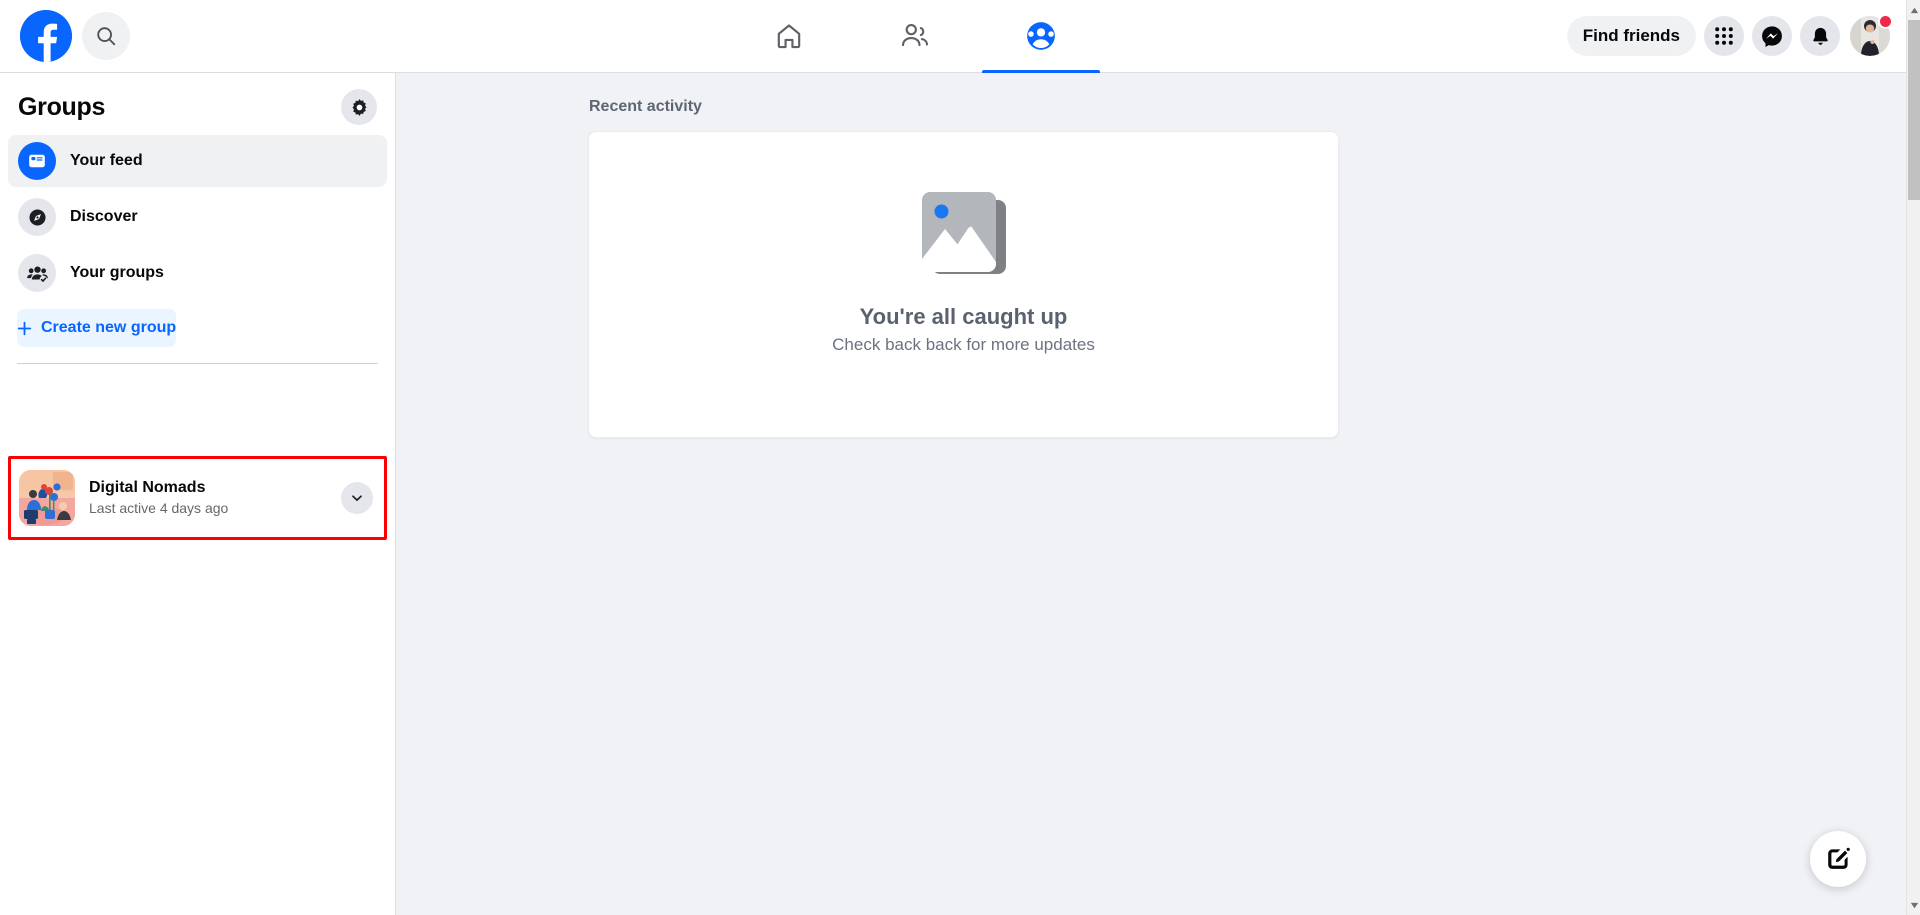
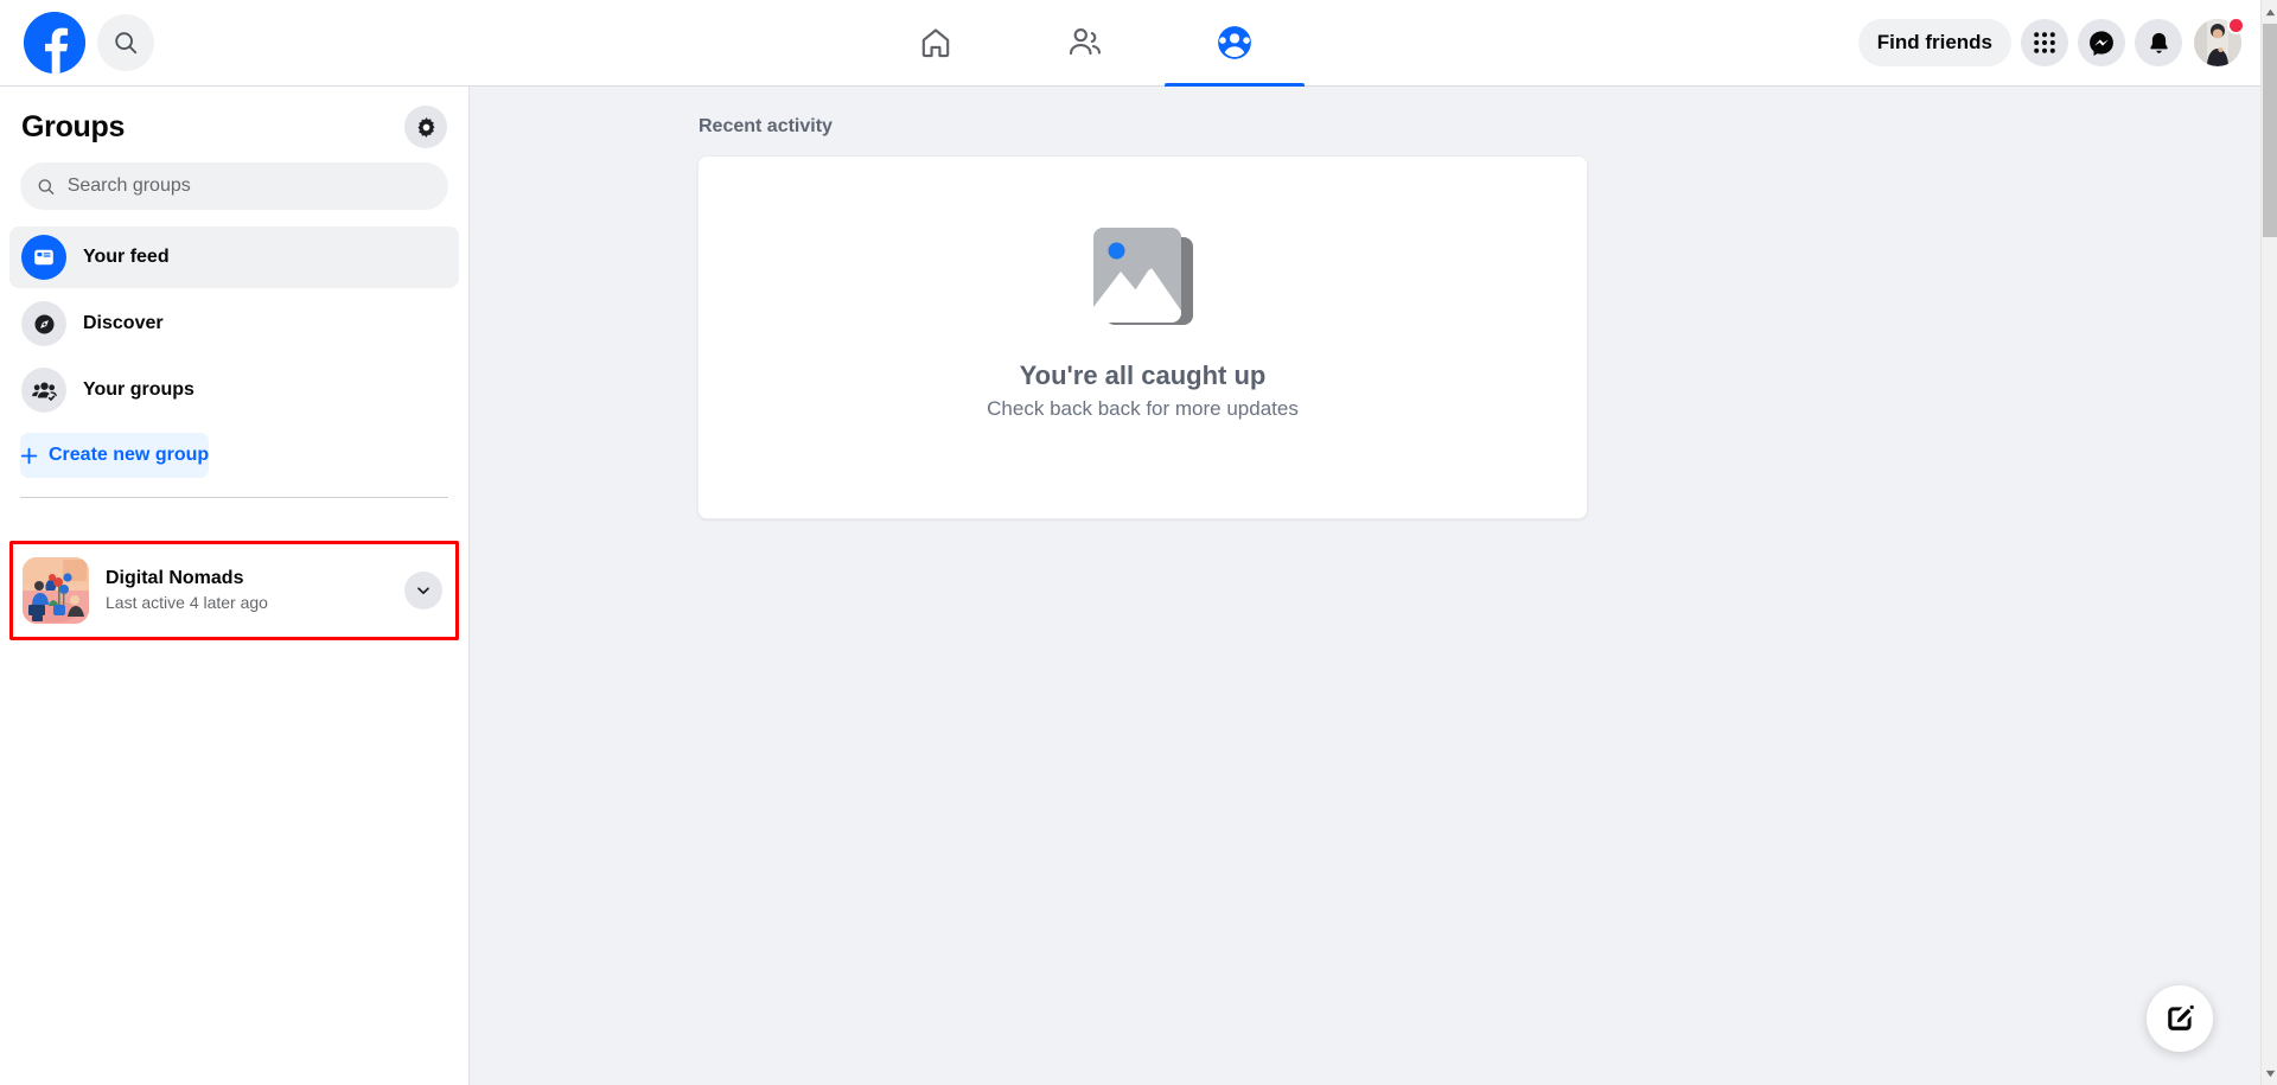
  Find friends
  Groups
+ Search groups
  Your feed
  Discover
  Your groups
  Create new group
  Digital Nomads
- Last active 4 days ago
+ Last active 4 later ago
  Recent activity
  You're all caught up
  Check back back for more updates
